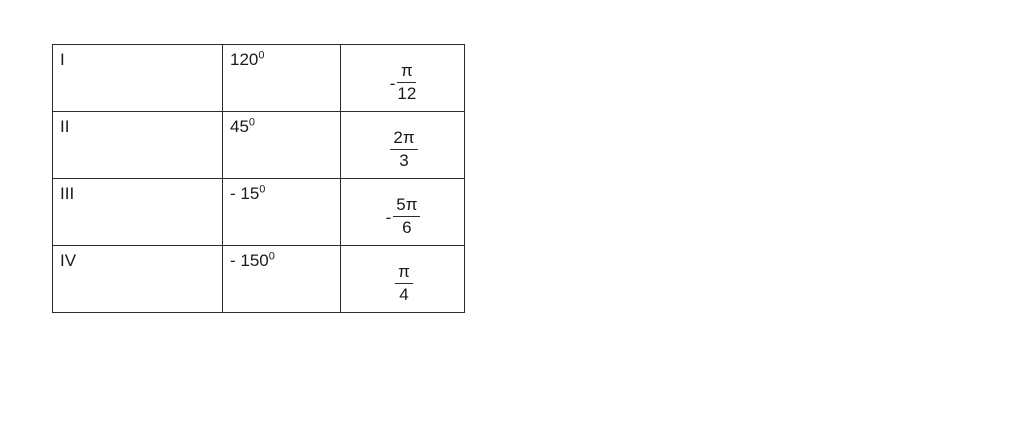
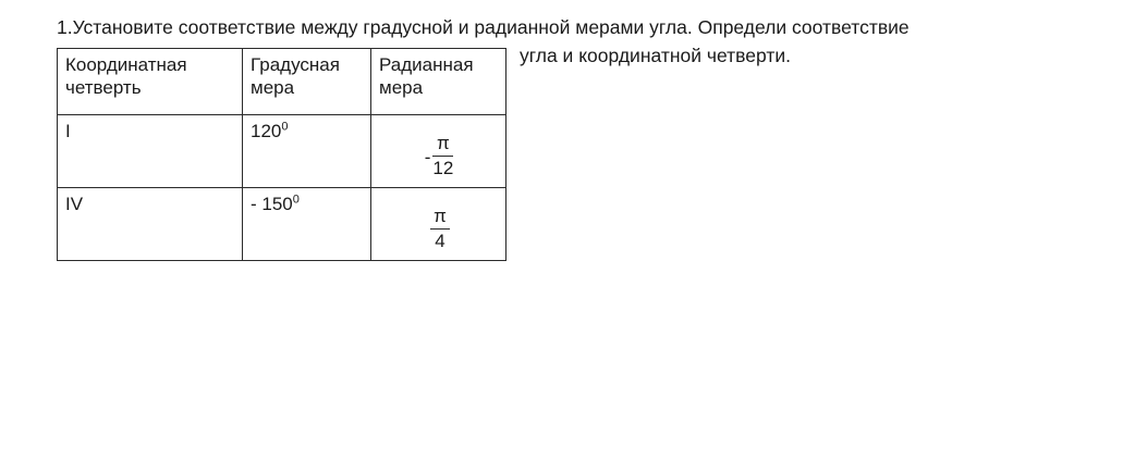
+ 1.Установите соответствие между градусной и радианной мерами угла. Определи соответствие
+ угла и координатной четверти.
+ Координатная четверть	Градусная мера	Радианная мера
  I	1200	- π 12
- II	450	2π 3
- III	- 150	- 5π 6
  IV	- 1500	π 4
